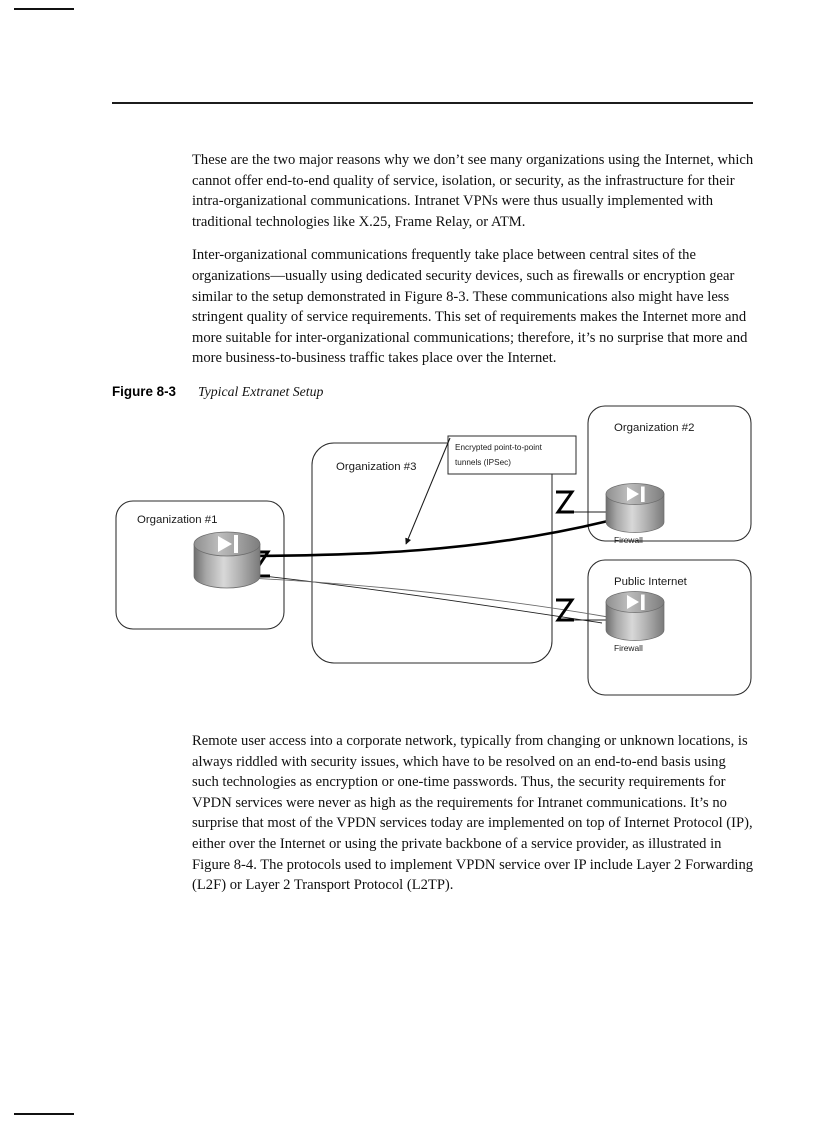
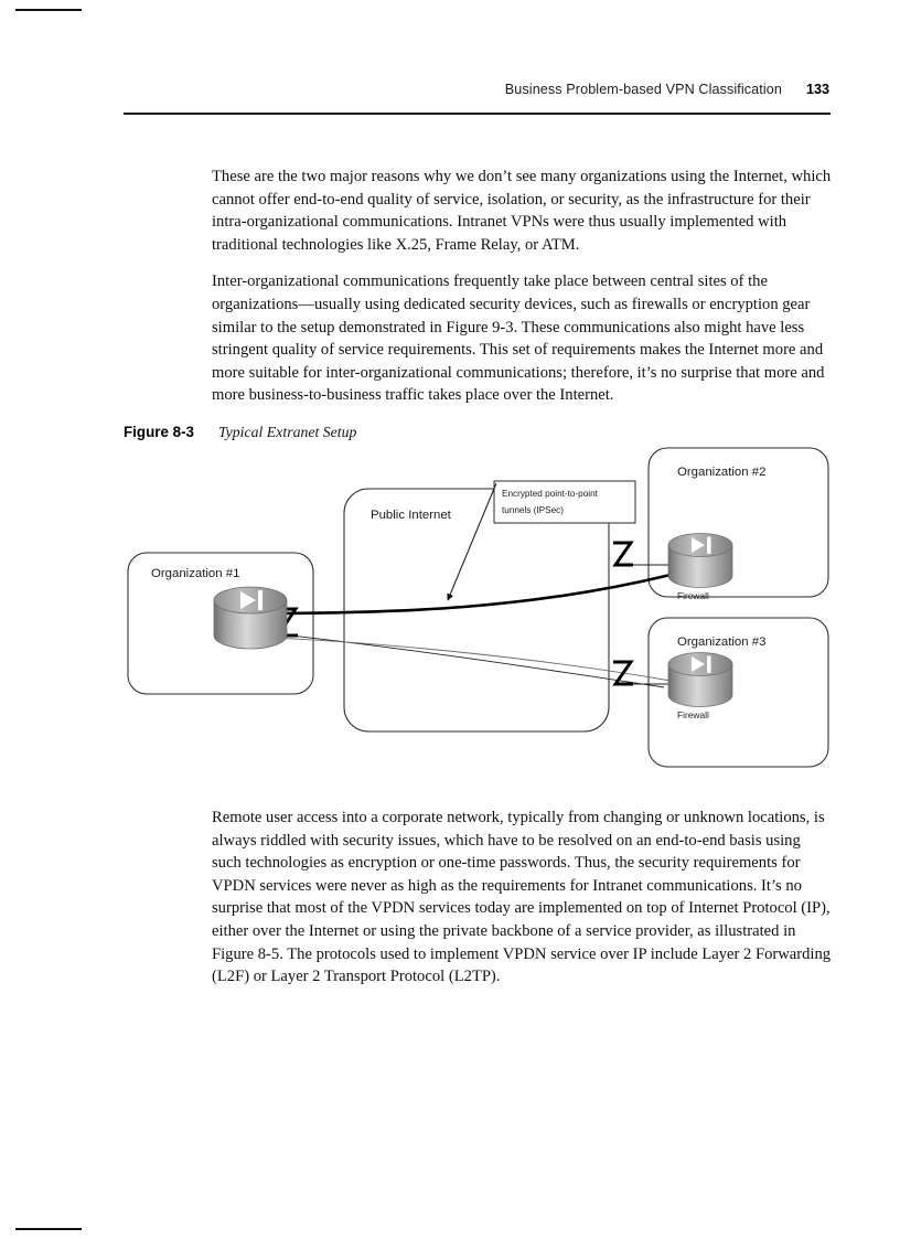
+ Business Problem-based VPN Classification
+ 133
  These are the two major reasons why we don’t see many organizations using the Internet, which cannot offer end-to-end quality of service, isolation, or security, as the infrastructure for their intra-organizational communications. Intranet VPNs were thus usually implemented with traditional technologies like X.25, Frame Relay, or ATM.
- Inter-organizational communications frequently take place between central sites of the organizations—usually using dedicated security devices, such as firewalls or encryption gear similar to the setup demonstrated in Figure 8-3. These communications also might have less stringent quality of service requirements. This set of requirements makes the Internet more and more suitable for inter-organizational communications; therefore, it’s no surprise that more and more business-to-business traffic takes place over the Internet.
+ Inter-organizational communications frequently take place between central sites of the organizations—usually using dedicated security devices, such as firewalls or encryption gear similar to the setup demonstrated in Figure 9-3. These communications also might have less stringent quality of service requirements. This set of requirements makes the Internet more and more suitable for inter-organizational communications; therefore, it’s no surprise that more and more business-to-business traffic takes place over the Internet.
  Figure 8-3
  Typical Extranet Setup
  Organization #1
- Organization #3
+ Public Internet
  Organization #2
- Public Internet
+ Organization #3
  Firewall
  Firewall
  Encrypted point-to-point
  tunnels (IPSec)
- Remote user access into a corporate network, typically from changing or unknown locations, is always riddled with security issues, which have to be resolved on an end-to-end basis using such technologies as encryption or one-time passwords. Thus, the security requirements for VPDN services were never as high as the requirements for Intranet communications. It’s no surprise that most of the VPDN services today are implemented on top of Internet Protocol (IP), either over the Internet or using the private backbone of a service provider, as illustrated in Figure 8-4. The protocols used to implement VPDN service over IP include Layer 2 Forwarding (L2F) or Layer 2 Transport Protocol (L2TP).
+ Remote user access into a corporate network, typically from changing or unknown locations, is always riddled with security issues, which have to be resolved on an end-to-end basis using such technologies as encryption or one-time passwords. Thus, the security requirements for VPDN services were never as high as the requirements for Intranet communications. It’s no surprise that most of the VPDN services today are implemented on top of Internet Protocol (IP), either over the Internet or using the private backbone of a service provider, as illustrated in Figure 8-5. The protocols used to implement VPDN service over IP include Layer 2 Forwarding (L2F) or Layer 2 Transport Protocol (L2TP).
